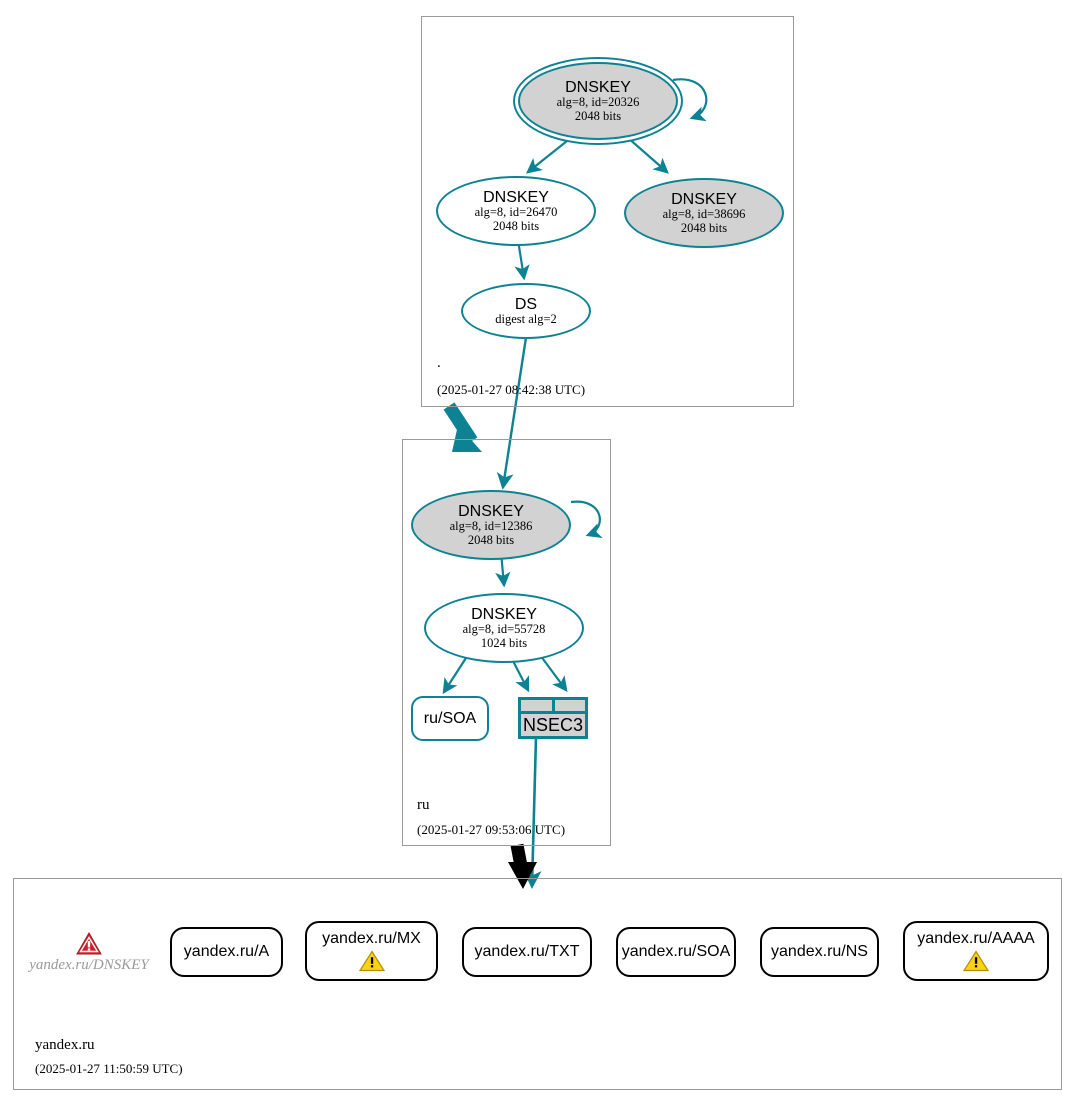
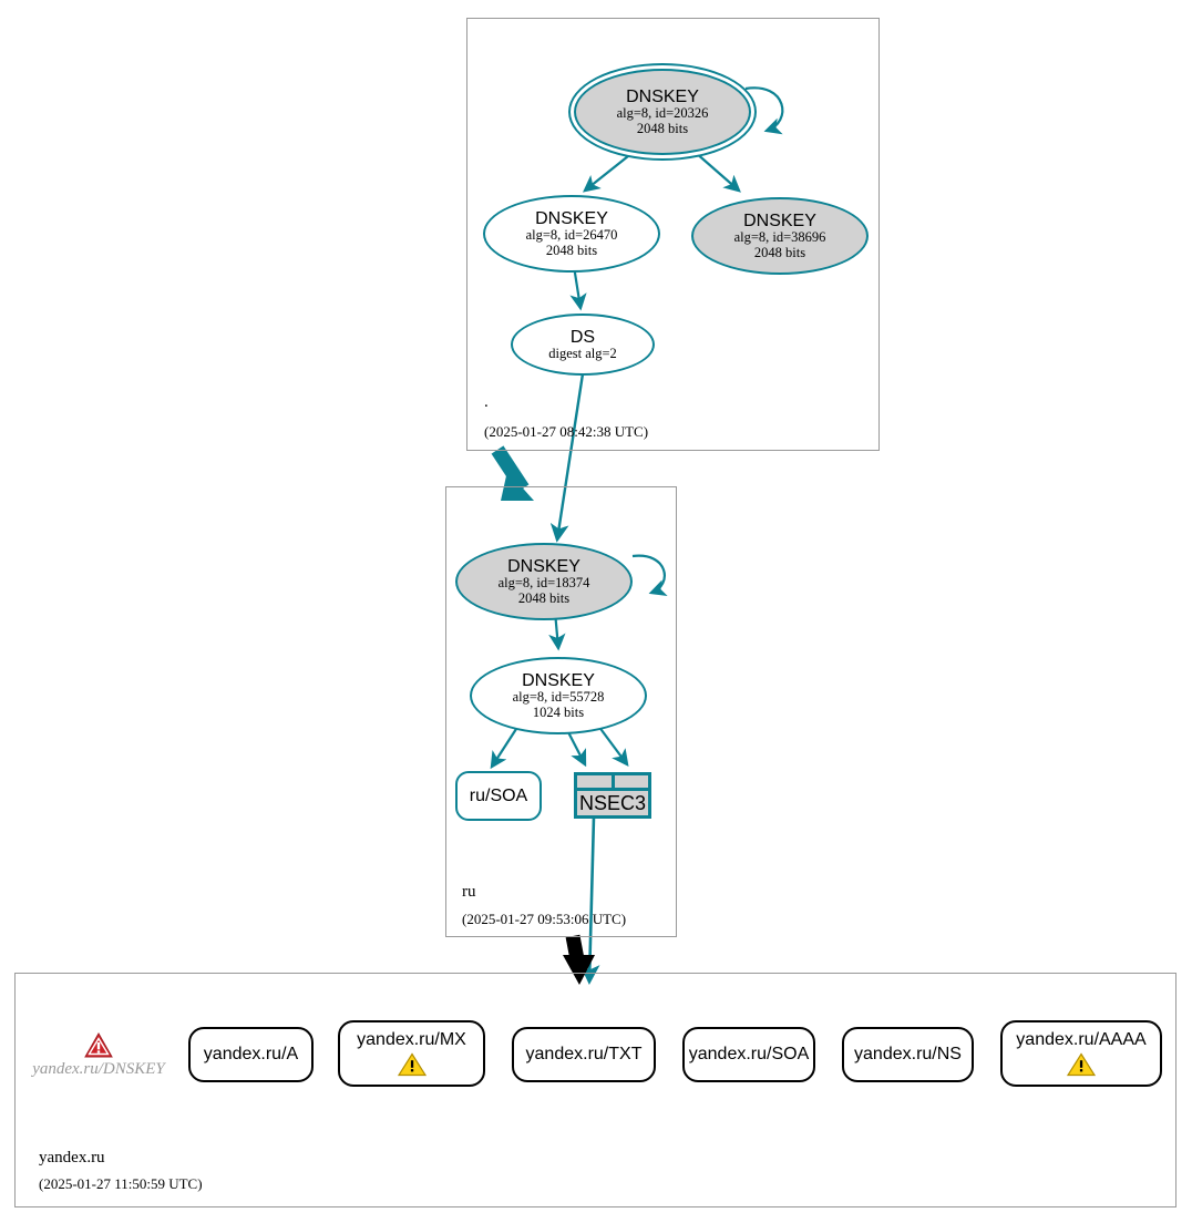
  .
  (2025-01-27 08:42:38 UTC)
  DNSKEY
  alg=8, id=20326
  2048 bits
  DNSKEY
  alg=8, id=26470
  2048 bits
  DNSKEY
  alg=8, id=38696
  2048 bits
  DS
  digest alg=2
  ru
  (2025-01-27 09:53:06 UTC)
  DNSKEY
- alg=8, id=12386
+ alg=8, id=18374
  2048 bits
  DNSKEY
  alg=8, id=55728
  1024 bits
  ru/SOA
  NSEC3
  yandex.ru
  (2025-01-27 11:50:59 UTC)
  yandex.ru/DNSKEY
  yandex.ru/A
  yandex.ru/MX
  yandex.ru/TXT
  yandex.ru/SOA
  yandex.ru/NS
  yandex.ru/AAAA
